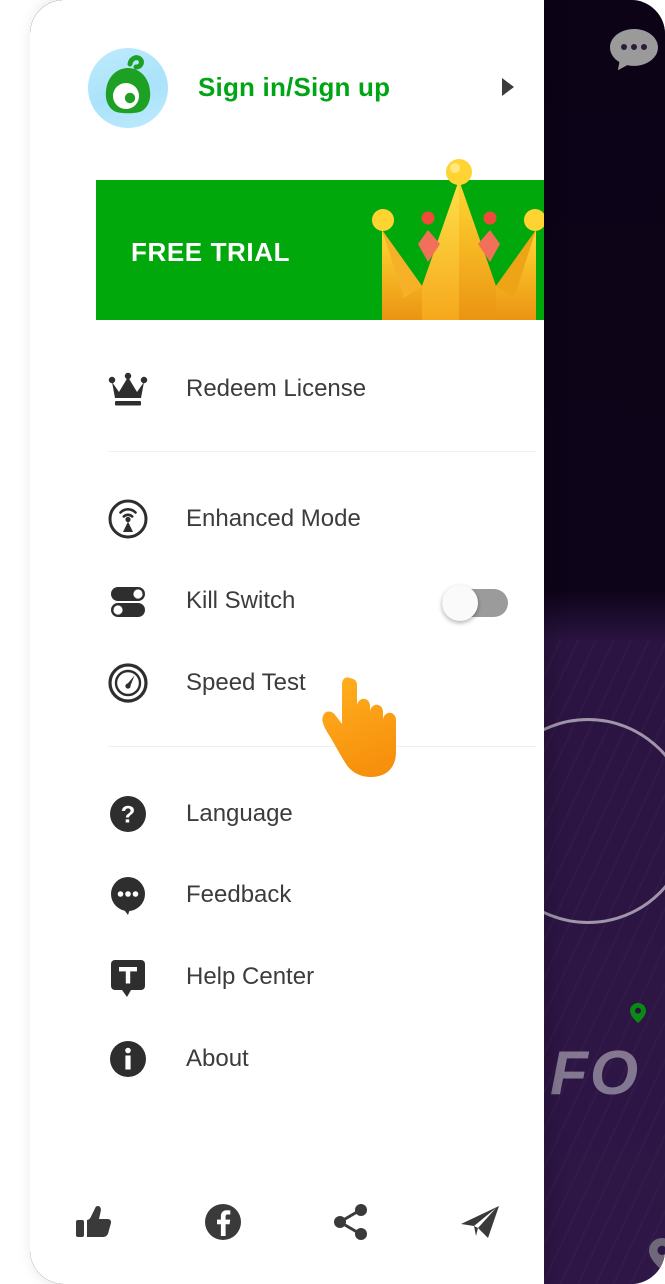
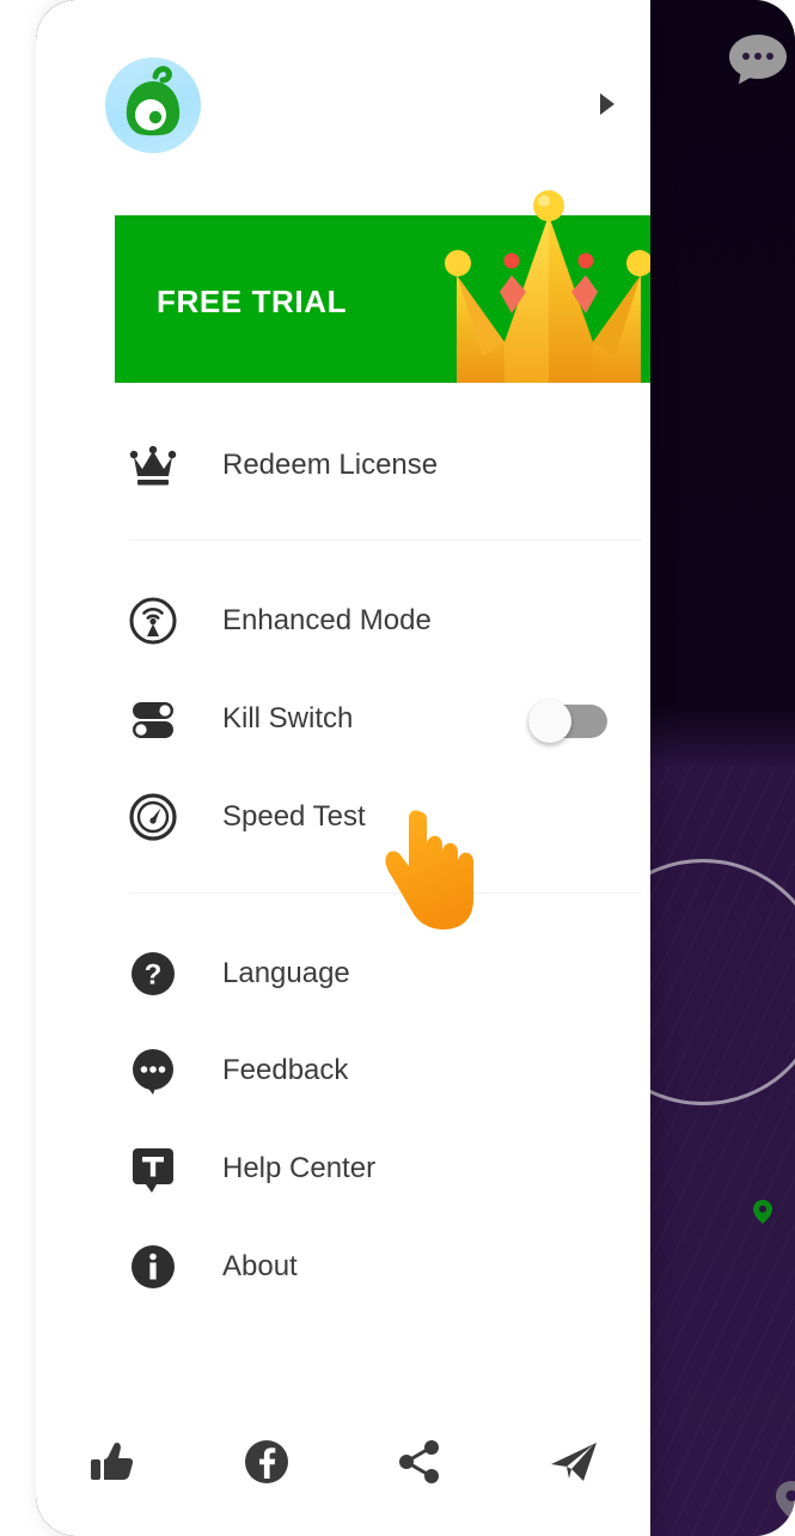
- FO
- Sign in/Sign up
  FREE TRIAL
  Redeem License
  Enhanced Mode
  Kill Switch
  Speed Test
  ?
  Language
  Feedback
  Help Center
  About
